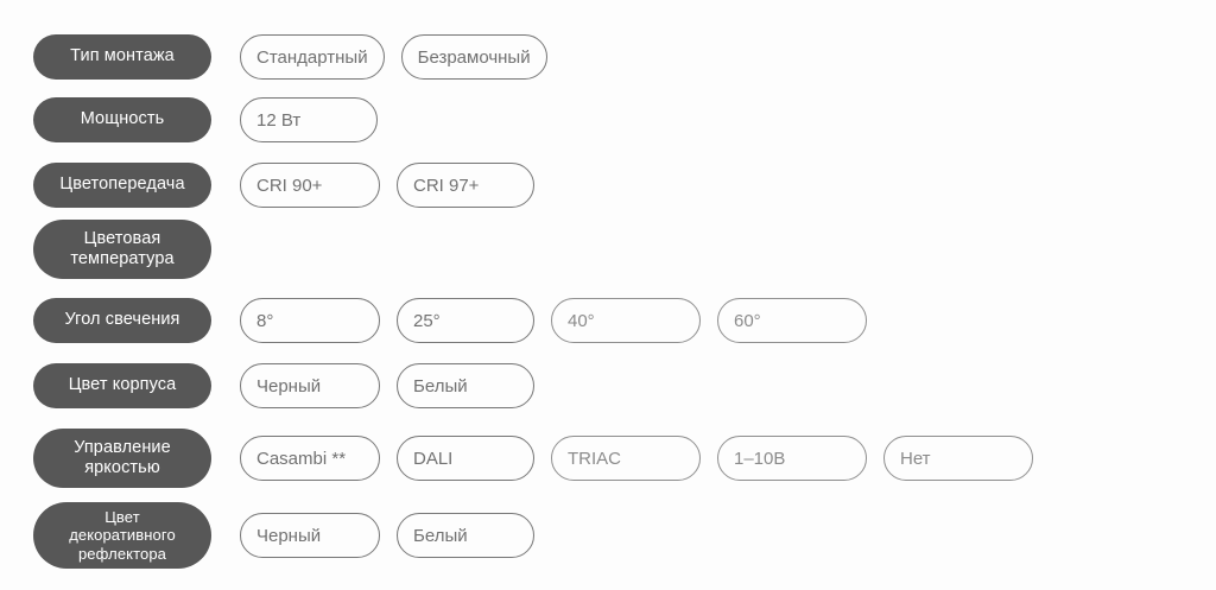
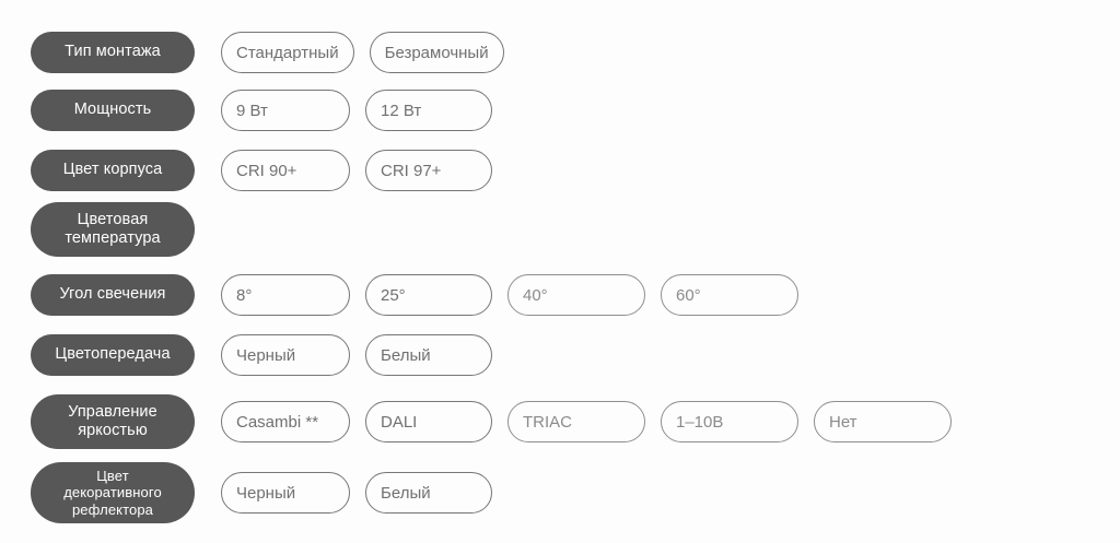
  Тип монтажа
  Стандартный
  Безрамочный
  Мощность
+ 9 Вт
  12 Вт
- Цветопередача
+ Цвет корпуса
  CRI 90+
  CRI 97+
  Цветовая
  температура
  Угол свечения
  8°
  25°
  40°
  60°
- Цвет корпуса
+ Цветопередача
  Черный
  Белый
  Управление
  яркостью
  Casambi **
  DALI
  TRIAC
  1–10В
  Нет
  Цвет
  декоративного
  рефлектора
  Черный
  Белый
